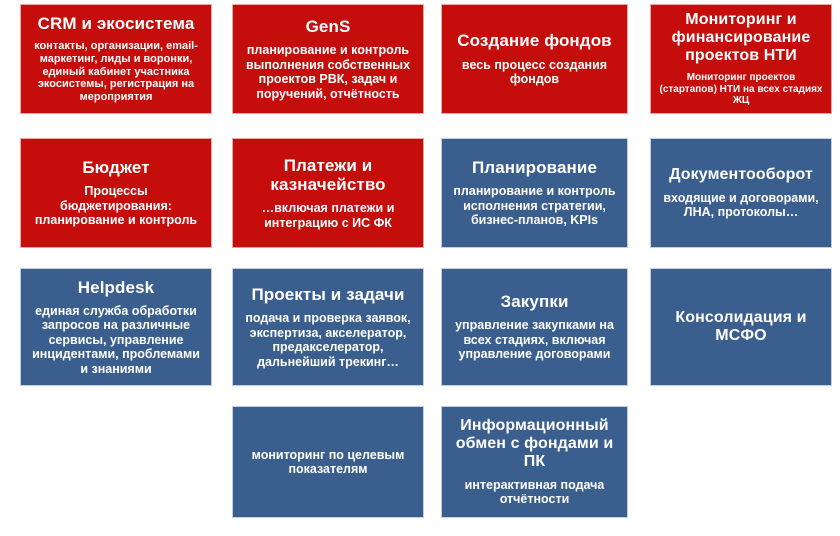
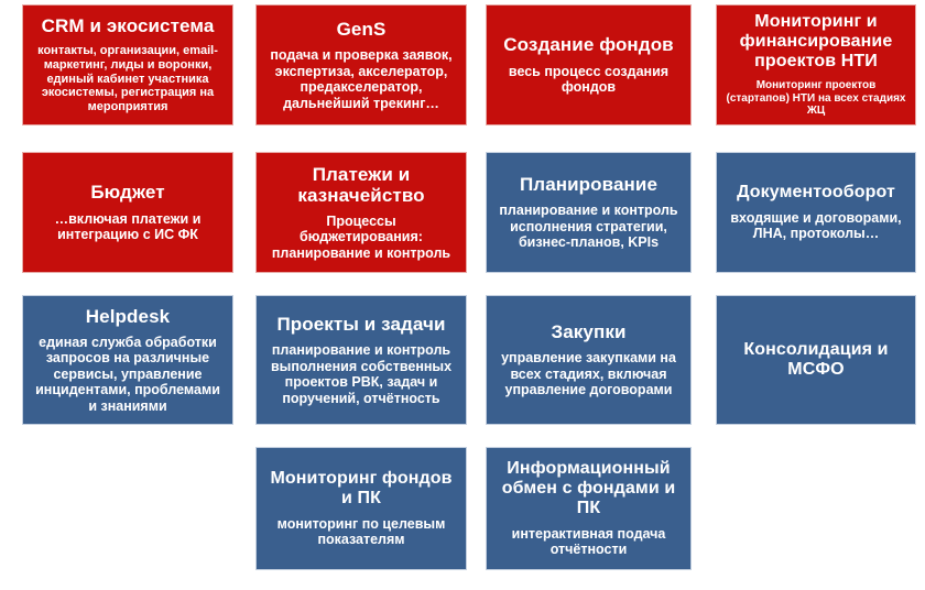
  CRM и экосистема
  контакты, организации, email-маркетинг, лиды и воронки, единый кабинет участника экосистемы, регистрация на мероприятия
  GenS
- планирование и контроль выполнения собственных проектов РВК, задач и поручений, отчётность
+ подача и проверка заявок, экспертиза, акселератор, предакселератор, дальнейший трекинг…
  Создание фондов
  весь процесс создания фондов
  Мониторинг и финансирование проектов НТИ
  Мониторинг проектов (стартапов) НТИ на всех стадиях ЖЦ
  Бюджет
- Процессы бюджетирования: планирование и контроль
+ …включая платежи и интеграцию с ИС ФК
  Платежи и казначейство
- …включая платежи и интеграцию с ИС ФК
+ Процессы бюджетирования: планирование и контроль
  Планирование
  планирование и контроль исполнения стратегии, бизнес-планов, KPIs
  Документооборот
  входящие и договорами, ЛНА, протоколы…
  Helpdesk
  единая служба обработки запросов на различные сервисы, управление инцидентами, проблемами и знаниями
  Проекты и задачи
- подача и проверка заявок, экспертиза, акселератор, предакселератор, дальнейший трекинг…
+ планирование и контроль выполнения собственных проектов РВК, задач и поручений, отчётность
  Закупки
  управление закупками на всех стадиях, включая управление договорами
  Консолидация и МСФО
+ Мониторинг фондов и ПК
  мониторинг по целевым показателям
  Информационный обмен с фондами и ПК
  интерактивная подача отчётности
